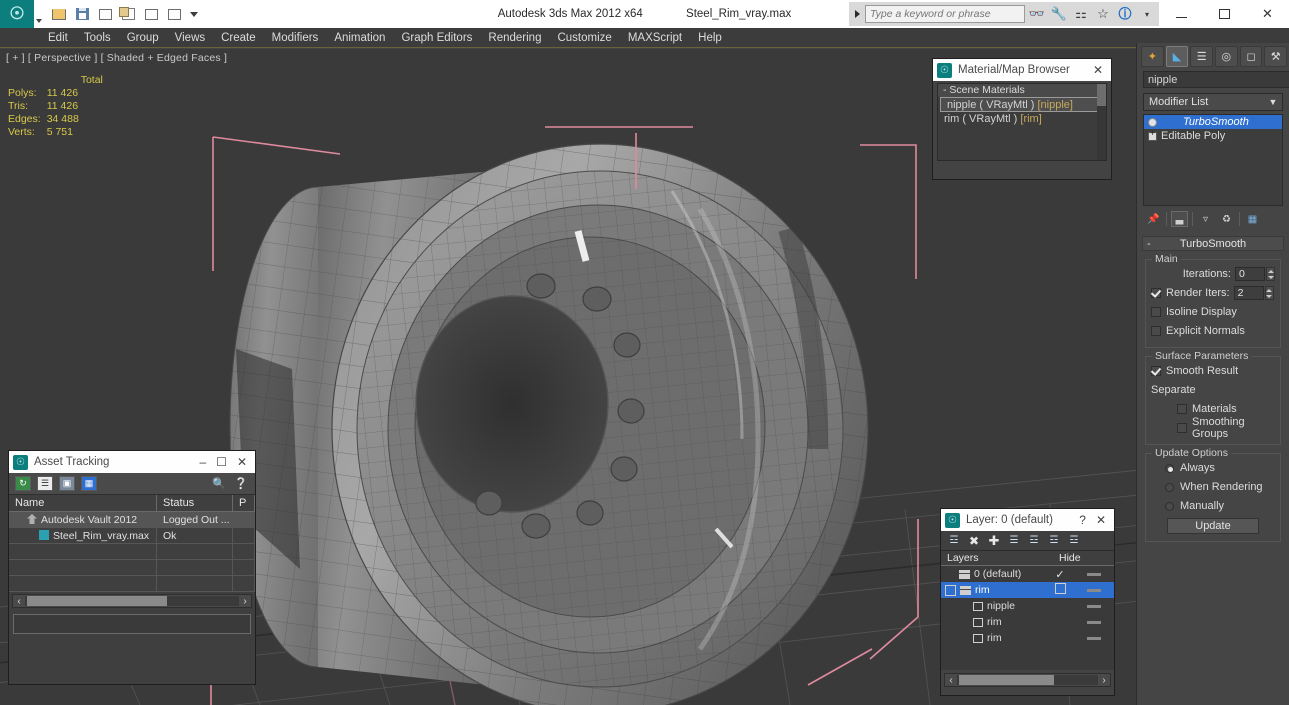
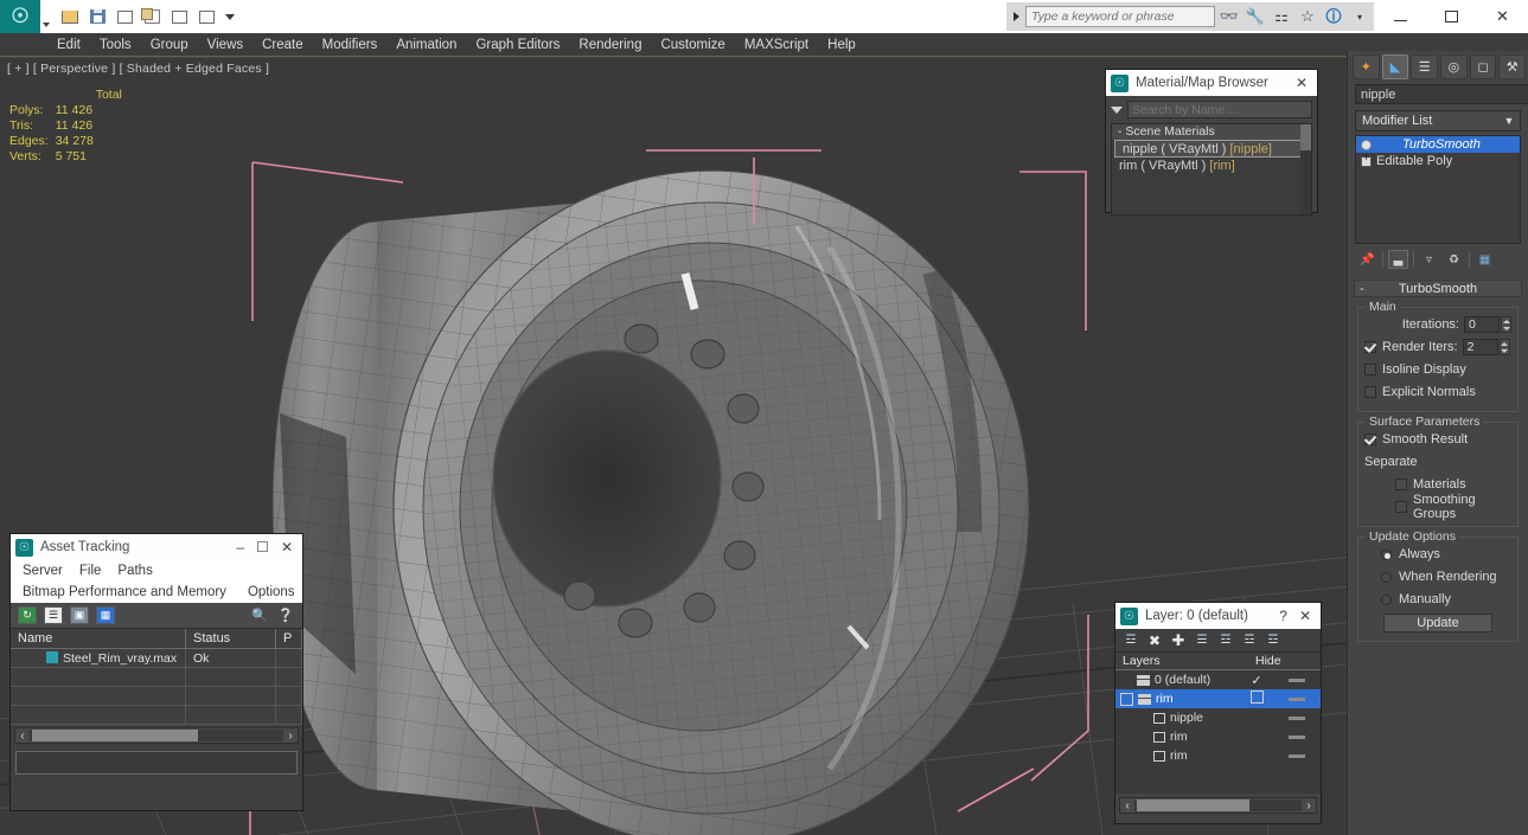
  ☉
- Autodesk 3ds Max 2012 x64 Steel_Rim_vray.max
  Type a keyword or phrase
  👓
  🔧
  ⚏
  ☆
  ⓘ
  ▾
  ✕
  Edit
  Tools
  Group
  Views
  Create
  Modifiers
  Animation
  Graph Editors
  Rendering
  Customize
  MAXScript
  Help
  [ + ] [ Perspective ] [ Shaded + Edged Faces ]
  	Total
  Polys:	11 426
  Tris:	11 426
- Edges:	34 488
+ Edges:	34 278
  Verts:	5 751
  ☉
  Material/Map Browser
  ✕
+ Search by Name ...
  - Scene Materials
  nipple ( VRayMtl ) [nipple]
  rim ( VRayMtl ) [rim]
  ☉
  Asset Tracking
  –
  ☐
  ✕
+ Server
+ File
+ Paths
+ Bitmap Performance and Memory
+ Options
  ↻
  ☰
  ▣
  ▦
  🔍
  ❔
  Name
  Status
  P
- Autodesk Vault 2012
- Logged Out ...
  Steel_Rim_vray.max
  Ok
  ‹
  ›
  ☉
  Layer: 0 (default)
  ?
  ✕
  ☲
  ✖
  ✚
  ☰
  ☲
  ☲
  ☲
  Layers
  Hide
  0 (default)
  ✓
  rim
  nipple
  rim
  rim
  ‹
  ›
  ✦
  ◣
  ☰
  ◎
  ◻
  ⚒
  nipple
  Modifier List
  ▼
  TurboSmooth
  Editable Poly
  📌
  ▃
  ▿
  ♻
  ▦
  -
  TurboSmooth
  Main
  Iterations:
  0
  Render Iters:
  2
  Isoline Display
  Explicit Normals
  Surface Parameters
  Smooth Result
  Separate
  Materials
  Smoothing Groups
  Update Options
  Always
  When Rendering
  Manually
  Update
